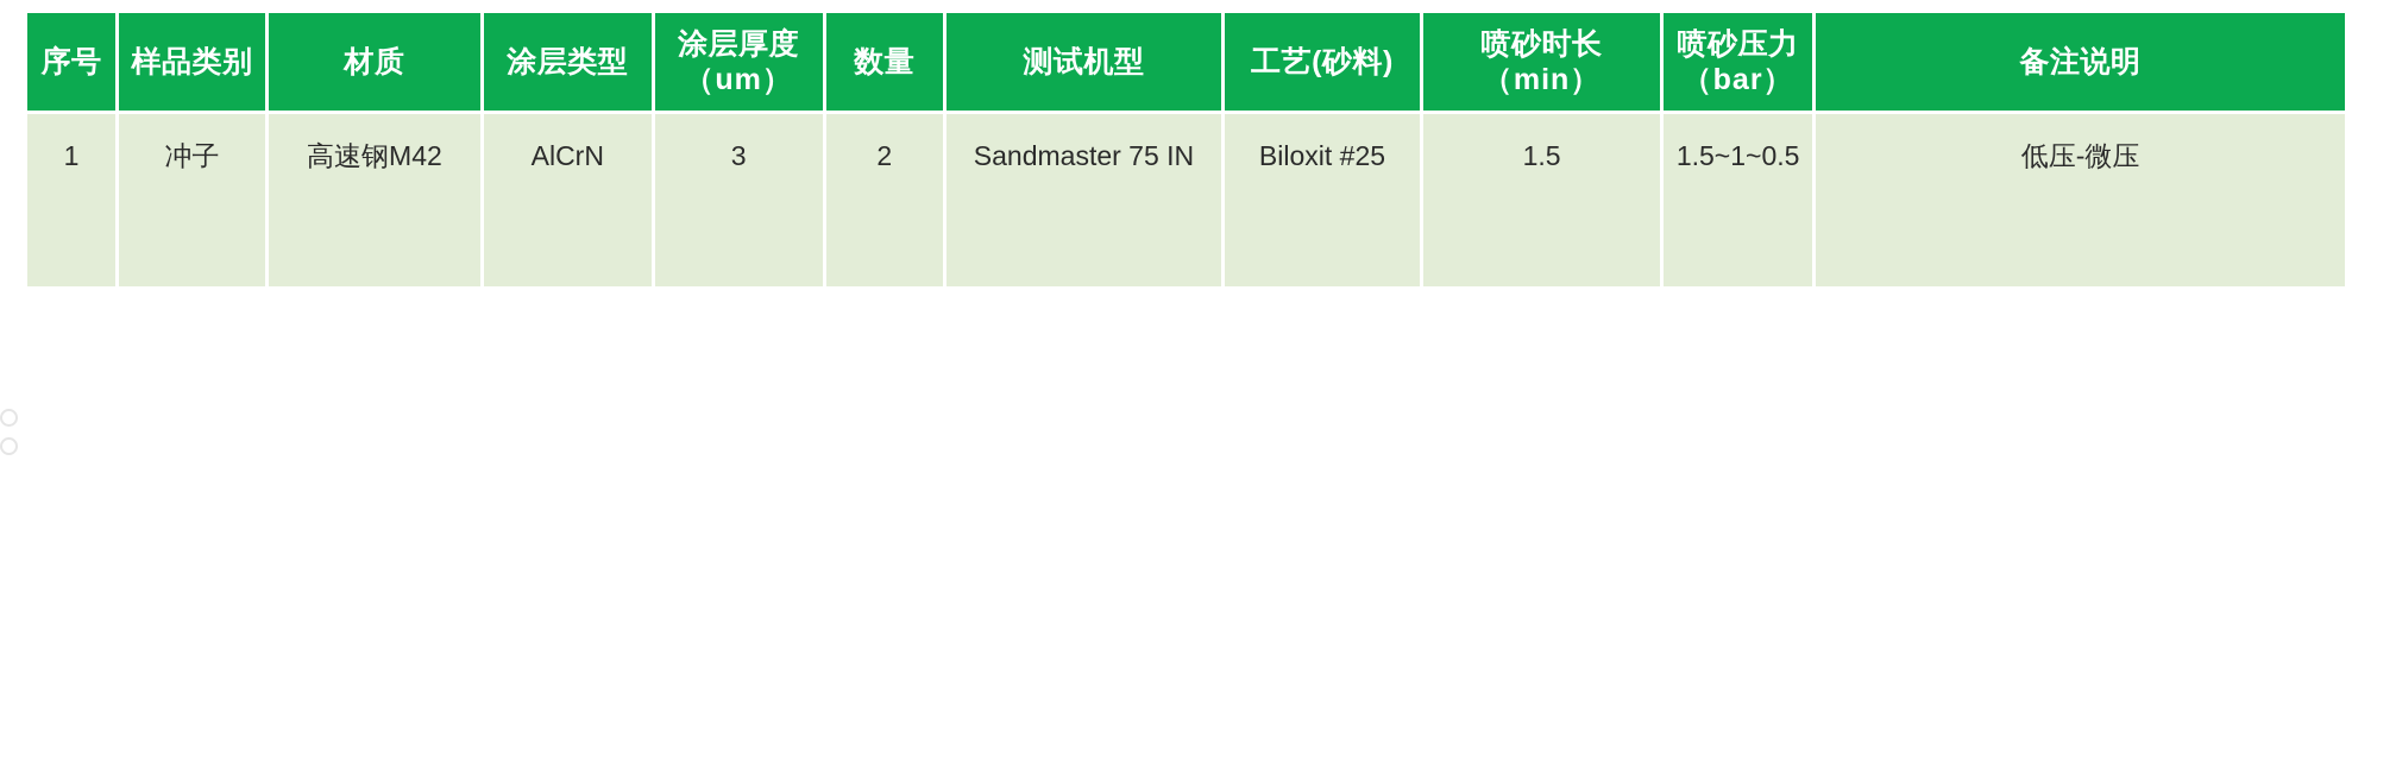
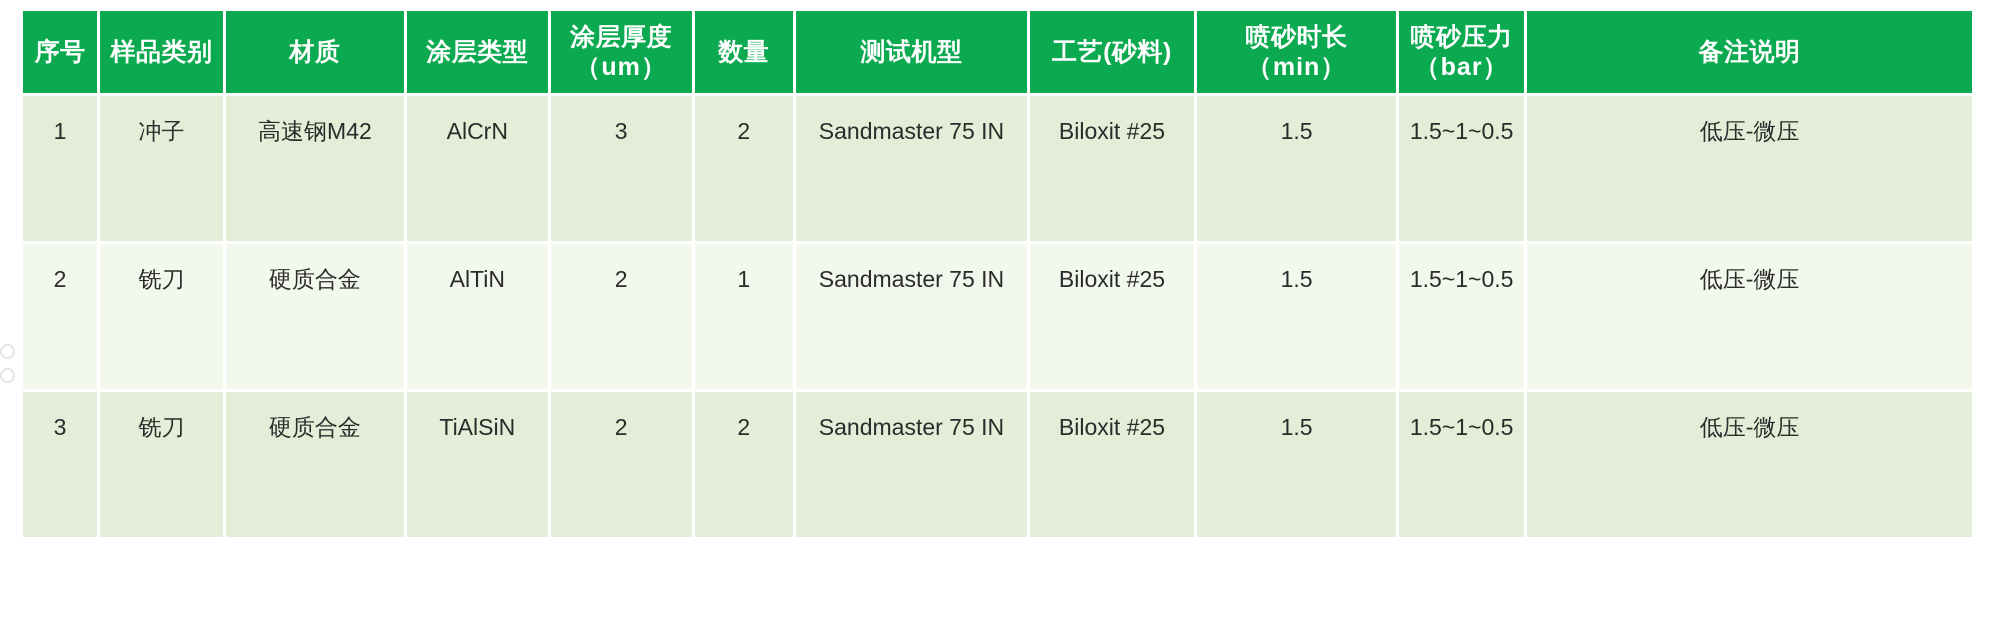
  序号	样品类别	材质	涂层类型	涂层厚度 （um）	数量	测试机型	工艺(砂料)	喷砂时长 （min）	喷砂压力 （bar）	备注说明
  1	冲子	高速钢M42	AlCrN	3	2	Sandmaster 75 IN	Biloxit #25	1.5	1.5~1~0.5	低压-微压
+ 2	铣刀	硬质合金	AlTiN	2	1	Sandmaster 75 IN	Biloxit #25	1.5	1.5~1~0.5	低压-微压
+ 3	铣刀	硬质合金	TiAlSiN	2	2	Sandmaster 75 IN	Biloxit #25	1.5	1.5~1~0.5	低压-微压
